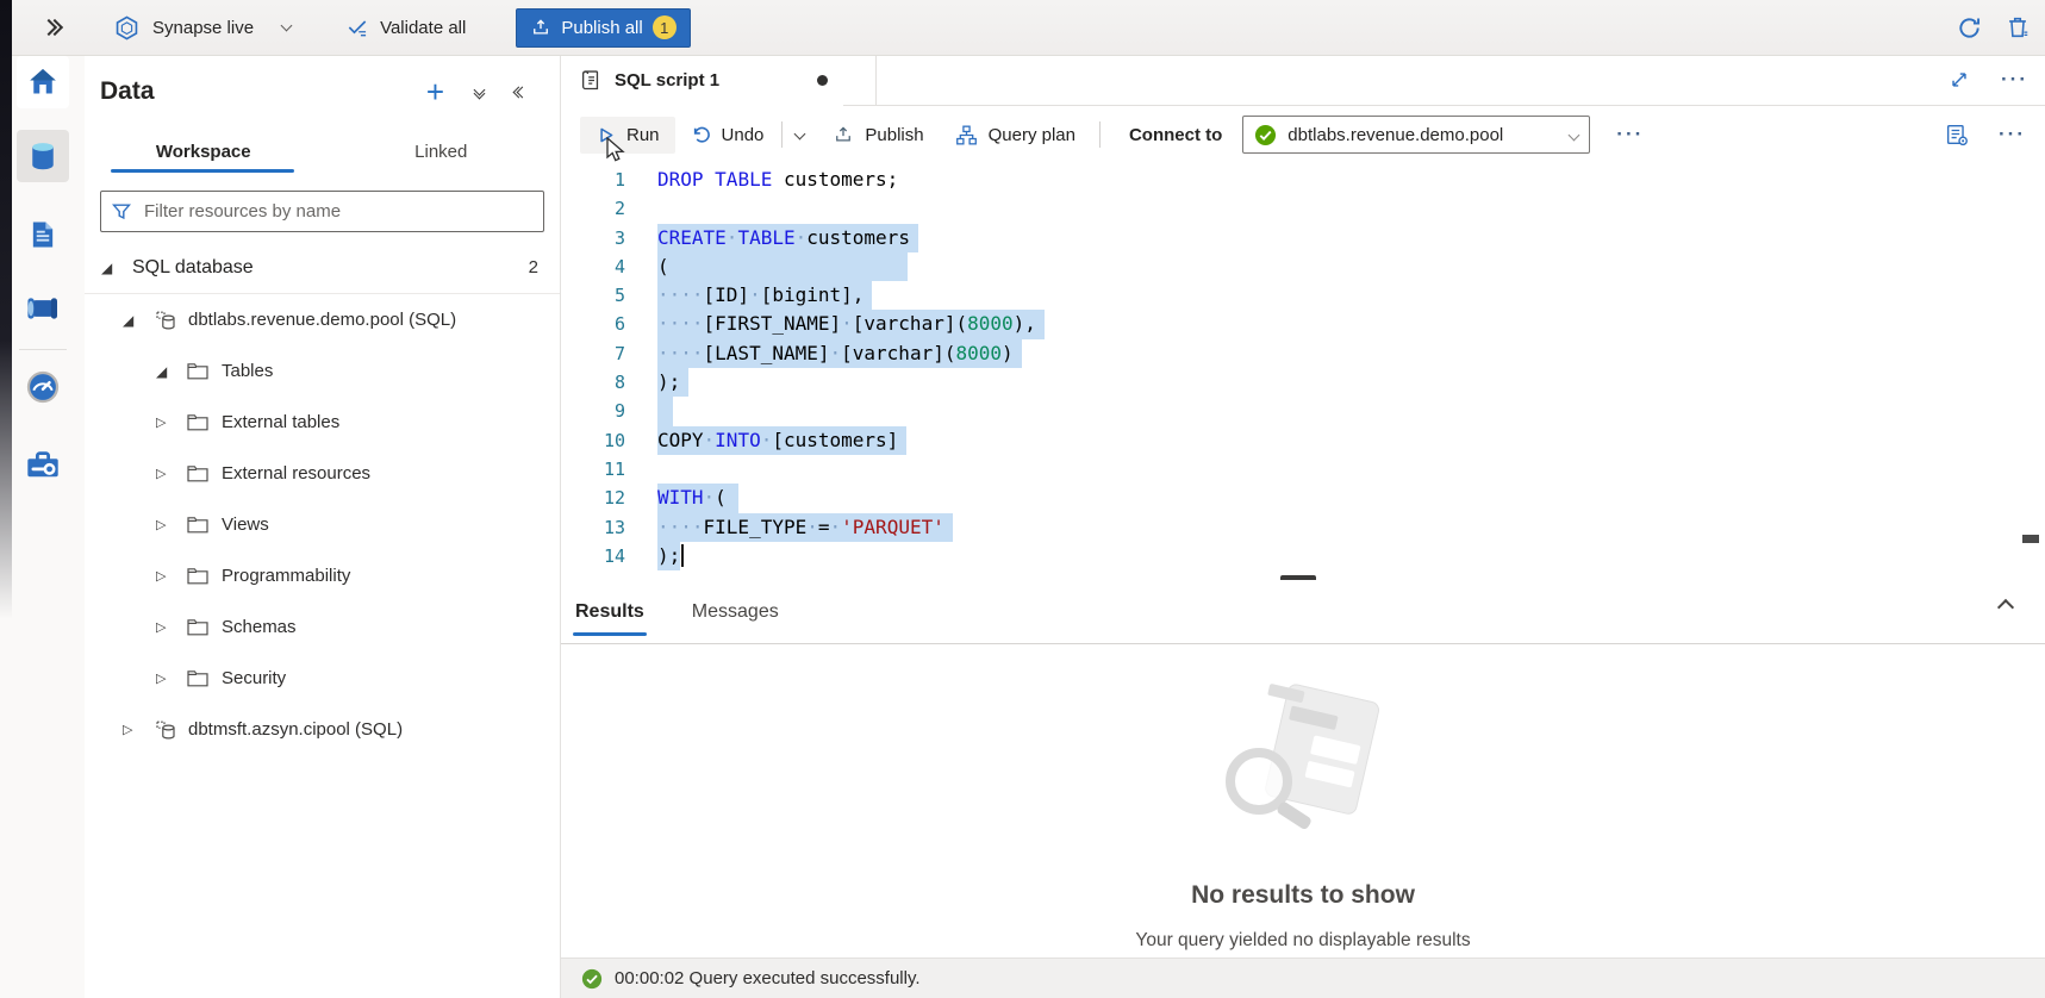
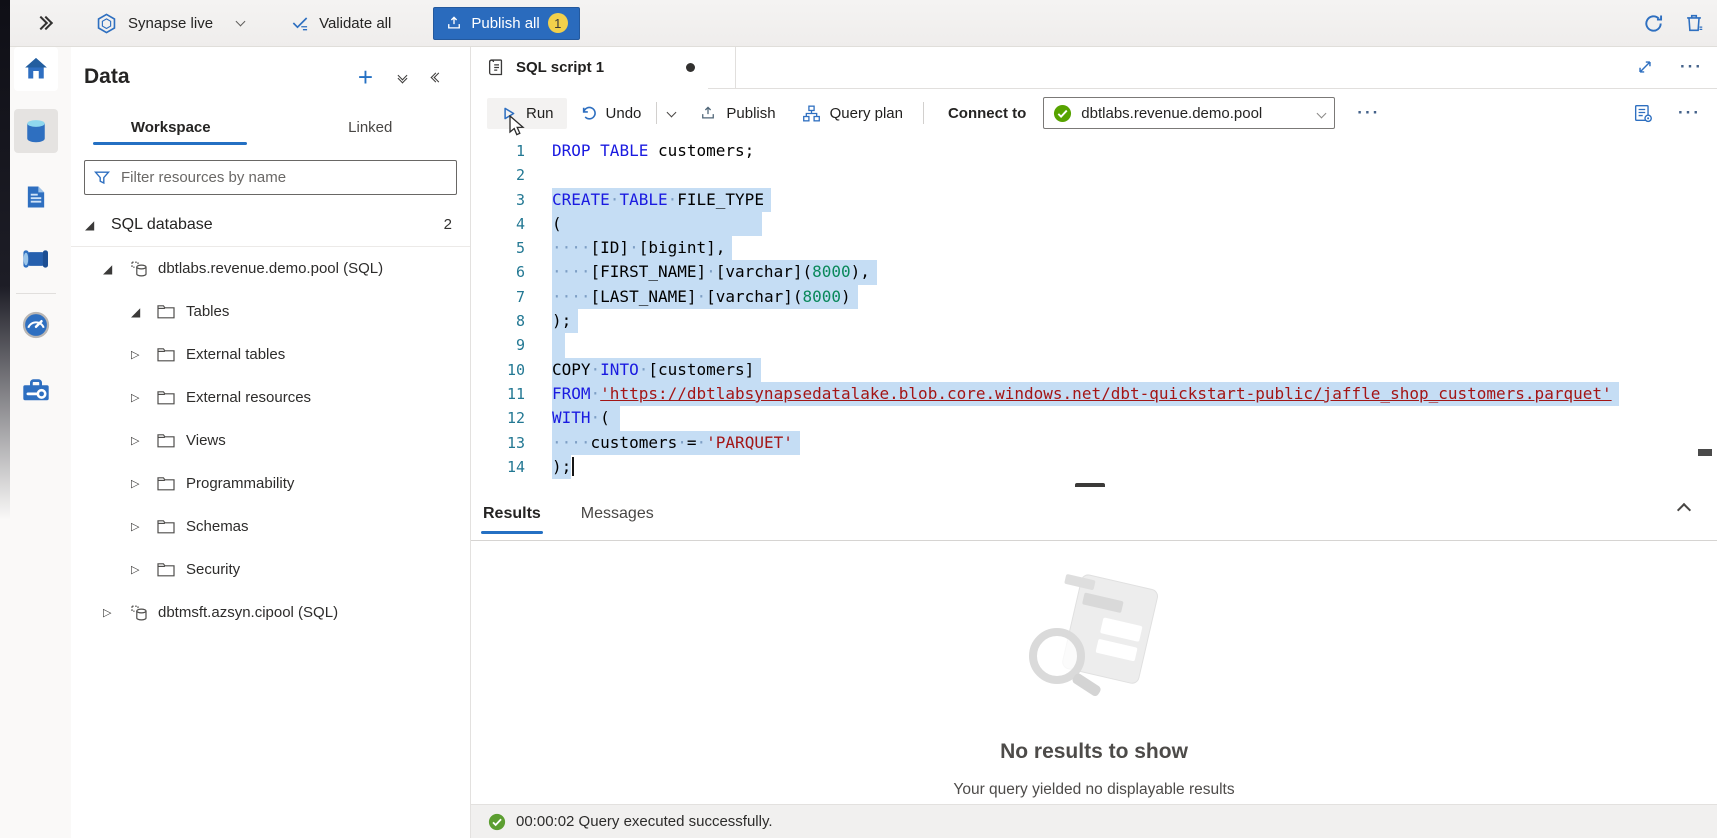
  Synapse live
  Validate all
  Publish all
  1
  Data
  +
  Workspace
  Linked
  Filter resources by name
  ◢
  SQL database
  2
  ◢
  dbtlabs.revenue.demo.pool (SQL)
  ◢
  Tables
  ▷
  External tables
  ▷
  External resources
  ▷
  Views
  ▷
  Programmability
  ▷
  Schemas
  ▷
  Security
  ▷
  dbtmsft.azsyn.cipool (SQL)
  SQL script 1
  ···
  Run
  Undo
  Publish
  Query plan
  Connect to
  dbtlabs.revenue.demo.pool
  ···
  ···
  1
  DROP TABLE customers;
  2
  3
- CREATE·TABLE·customers
+ CREATE·TABLE·FILE_TYPE
  4
  (
  5
  ····[ID]·[bigint],
  6
  ····[FIRST_NAME]·[varchar](8000),
  7
  ····[LAST_NAME]·[varchar](8000)
  8
  );
  9
  10
  COPY·INTO·[customers]
  11
+ FROM·'https://dbtlabsynapsedatalake.blob.core.windows.net/dbt-quickstart-public/jaffle_shop_customers.parquet'
  12
  WITH·(
  13
- ····FILE_TYPE·=·'PARQUET'
+ ····customers·=·'PARQUET'
  14
  );
  Results
  Messages
  No results to show
  Your query yielded no displayable results
  00:00:02 Query executed successfully.
